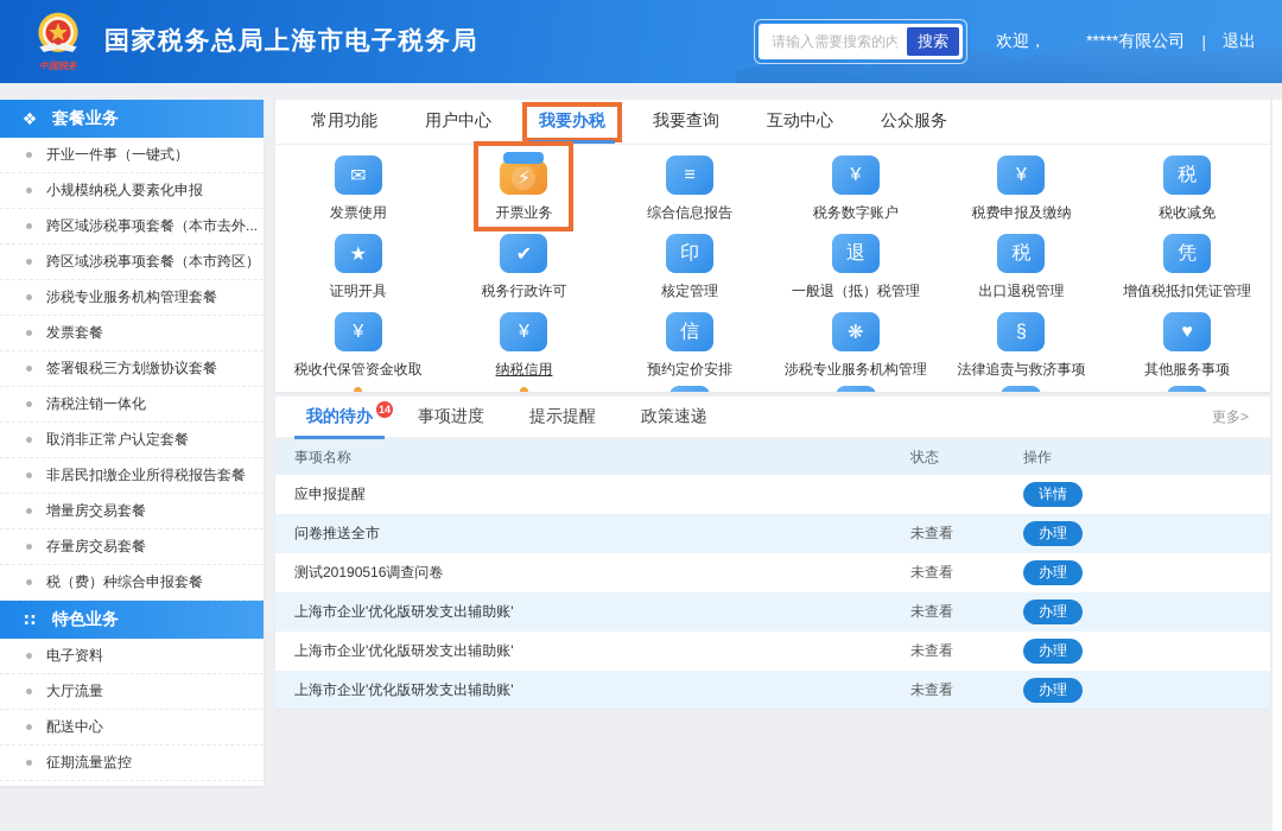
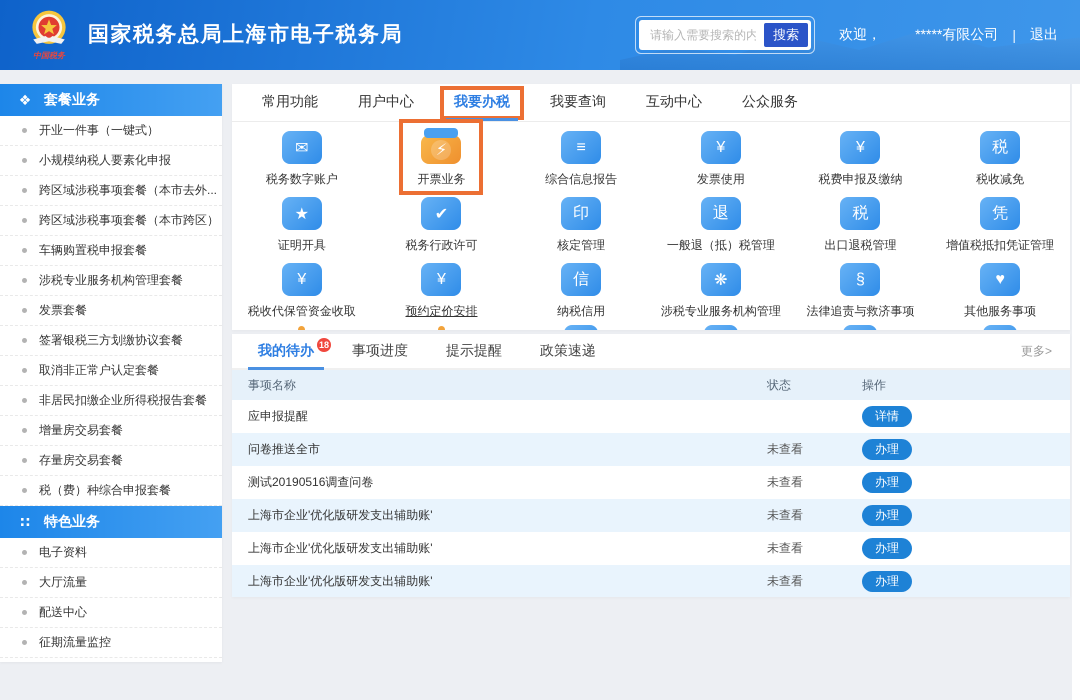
  中国税务
  国家税务总局上海市电子税务局
  请输入需要搜索的内
  搜索
  欢迎，
  *****有限公司
  |
  退出
  ❖
  套餐业务
  开业一件事（一键式）
  小规模纳税人要素化申报
  跨区域涉税事项套餐（本市去外...
  跨区域涉税事项套餐（本市跨区）
+ 车辆购置税申报套餐
  涉税专业服务机构管理套餐
  发票套餐
  签署银税三方划缴协议套餐
- 清税注销一体化
  取消非正常户认定套餐
  非居民扣缴企业所得税报告套餐
  增量房交易套餐
  存量房交易套餐
  税（费）种综合申报套餐
  ∷
  特色业务
  电子资料
  大厅流量
  配送中心
  征期流量监控
  常用功能
  用户中心
  我要办税
  我要查询
  互动中心
  公众服务
  ✉
- 发票使用
+ 税务数字账户
  ⚡
  开票业务
  ≡
  综合信息报告
  ¥
- 税务数字账户
+ 发票使用
  ¥
  税费申报及缴纳
  税
  税收减免
  ★
  证明开具
  ✔
  税务行政许可
  印
  核定管理
  退
  一般退（抵）税管理
  税
  出口退税管理
  凭
  增值税抵扣凭证管理
  ¥
  税收代保管资金收取
  ¥
- 纳税信用
+ 预约定价安排
  信
- 预约定价安排
+ 纳税信用
  ❋
  涉税专业服务机构管理
  §
  法律追责与救济事项
  ♥
  其他服务事项
  我的待办
- 14
+ 18
  事项进度
  提示提醒
  政策速递
  更多>
  事项名称
  状态
  操作
  应申报提醒
  详情
  问卷推送全市
  未查看
  办理
  测试20190516调查问卷
  未查看
  办理
  上海市企业'优化版研发支出辅助账'
  未查看
  办理
  上海市企业'优化版研发支出辅助账'
  未查看
  办理
  上海市企业'优化版研发支出辅助账'
  未查看
  办理
